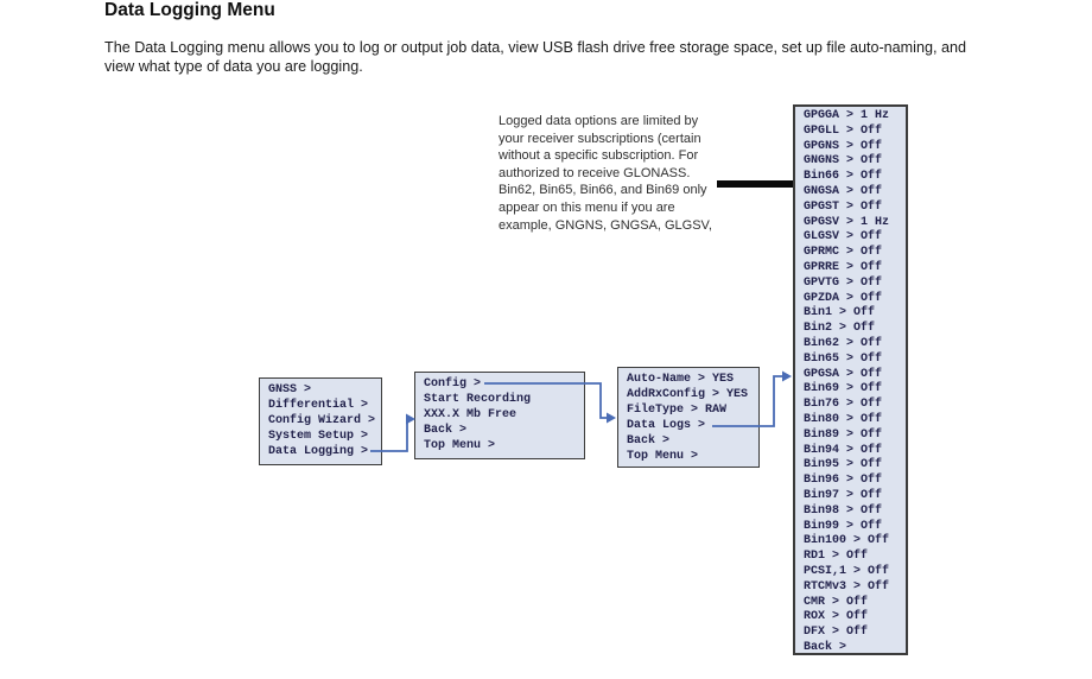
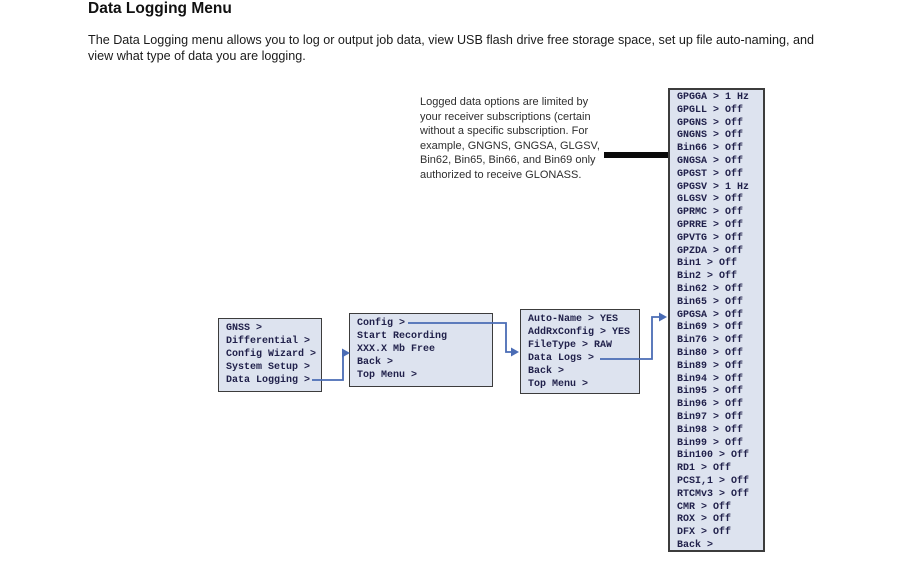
  Data Logging Menu
  The Data Logging menu allows you to log or output job data, view USB flash drive free storage space, set up file auto-naming, and view what type of data you are logging.
  Logged data options are limited by
  your receiver subscriptions (certain
  without a specific subscription. For
- authorized to receive GLONASS.
+ example, GNGNS, GNGSA, GLGSV,
  Bin62, Bin65, Bin66, and Bin69 only
- appear on this menu if you are
- example, GNGNS, GNGSA, GLGSV,
+ authorized to receive GLONASS.
  GNSS >
  Differential >
  Config Wizard >
  System Setup >
  Data Logging >
  Config >
  Start Recording
  XXX.X Mb Free
  Back >
  Top Menu >
  Auto-Name > YES
  AddRxConfig > YES
  FileType > RAW
  Data Logs >
  Back >
  Top Menu >
  GPGGA > 1 Hz
  GPGLL > Off
  GPGNS > Off
  GNGNS > Off
  Bin66 > Off
  GNGSA > Off
  GPGST > Off
  GPGSV > 1 Hz
  GLGSV > Off
  GPRMC > Off
  GPRRE > Off
  GPVTG > Off
  GPZDA > Off
  Bin1 > Off
  Bin2 > Off
  Bin62 > Off
  Bin65 > Off
  GPGSA > Off
  Bin69 > Off
  Bin76 > Off
  Bin80 > Off
  Bin89 > Off
  Bin94 > Off
  Bin95 > Off
  Bin96 > Off
  Bin97 > Off
  Bin98 > Off
  Bin99 > Off
  Bin100 > Off
  RD1 > Off
  PCSI,1 > Off
  RTCMv3 > Off
  CMR > Off
  ROX > Off
  DFX > Off
  Back >
